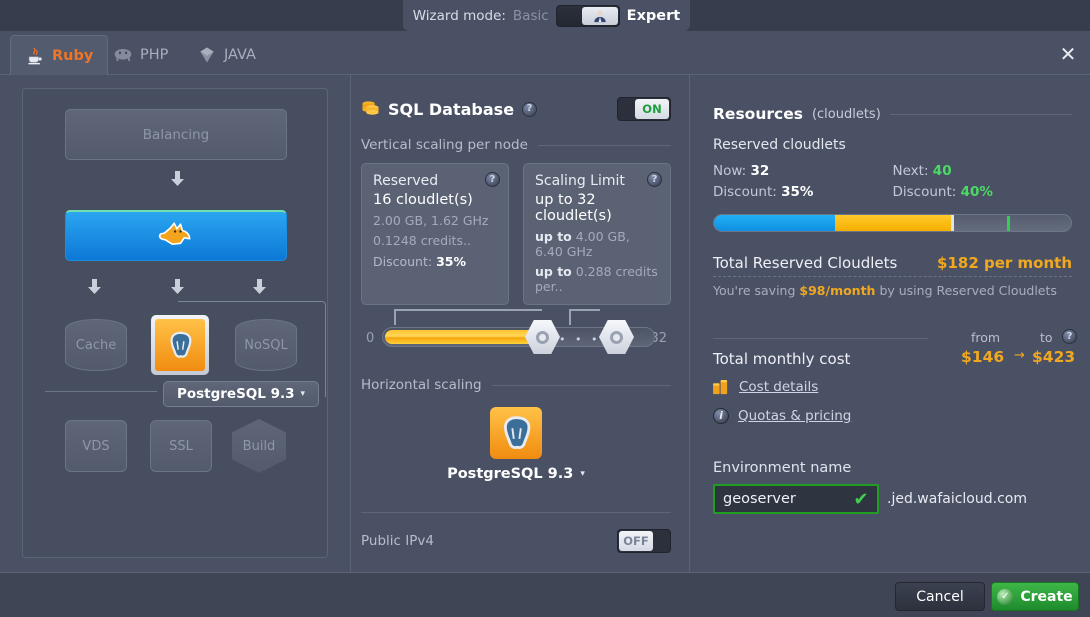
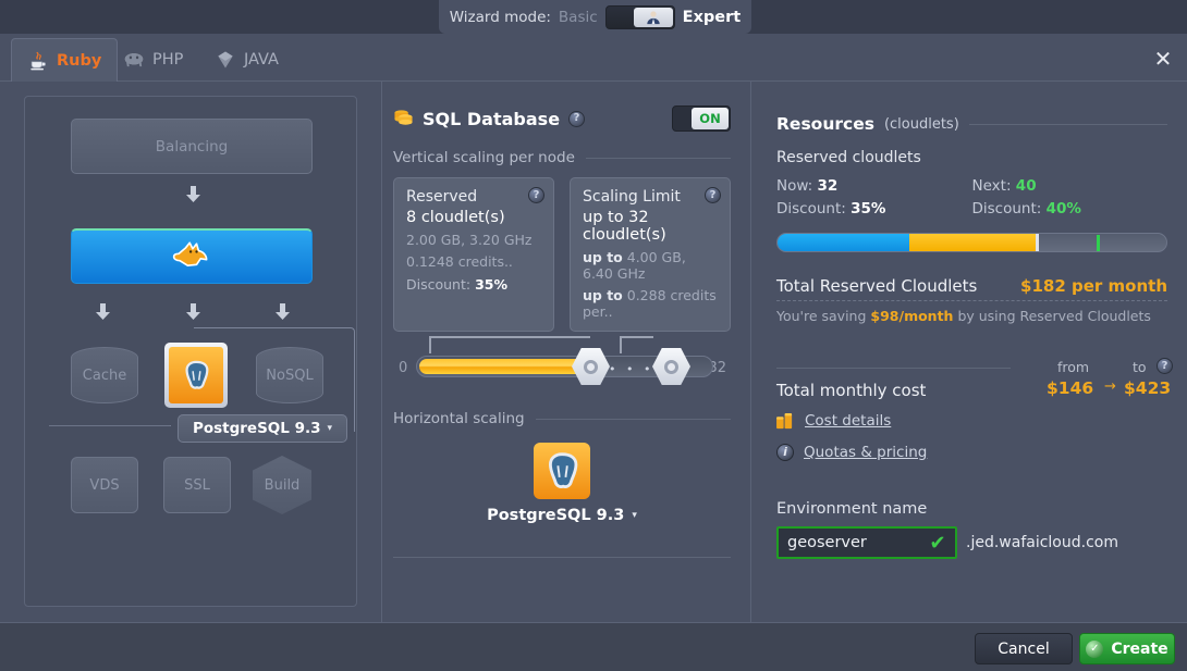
  Wizard mode:
  Basic
  Expert
  Ruby
  PHP
  JAVA
  ✕
  Balancing
  Cache
  NoSQL
  PostgreSQL 9.3
  ▾
  VDS
  SSL
  Build
  SQL Database
  ?
  ON
  Vertical scaling per node
  ?
  Reserved
- 16 cloudlet(s)
+ 8 cloudlet(s)
- 2.00 GB, 1.62 GHz
+ 2.00 GB, 3.20 GHz
  0.1248 credits..
  Discount: 35%
  ?
  Scaling Limit
  up to 32 cloudlet(s)
  up to 4.00 GB, 6.40 GHz
  up to 0.288 credits per..
  0
  • • •
  Horizontal scaling
  PostgreSQL 9.3
  ▾
- Public IPv4
- OFF
  Resources
  (cloudlets)
  Reserved cloudlets
  Now: 32
  Next: 40
  Discount: 35%
  Discount: 40%
  Total Reserved Cloudlets
  $182 per month
  You're saving $98/month by using Reserved Cloudlets
  from
  to
  ?
  Total monthly cost
  $146
  →
  $423
  Cost details
  i
  Quotas & pricing
  Environment name
  geoserver
  ✔
  .jed.wafaicloud.com
  Cancel
  ✓
  Create
